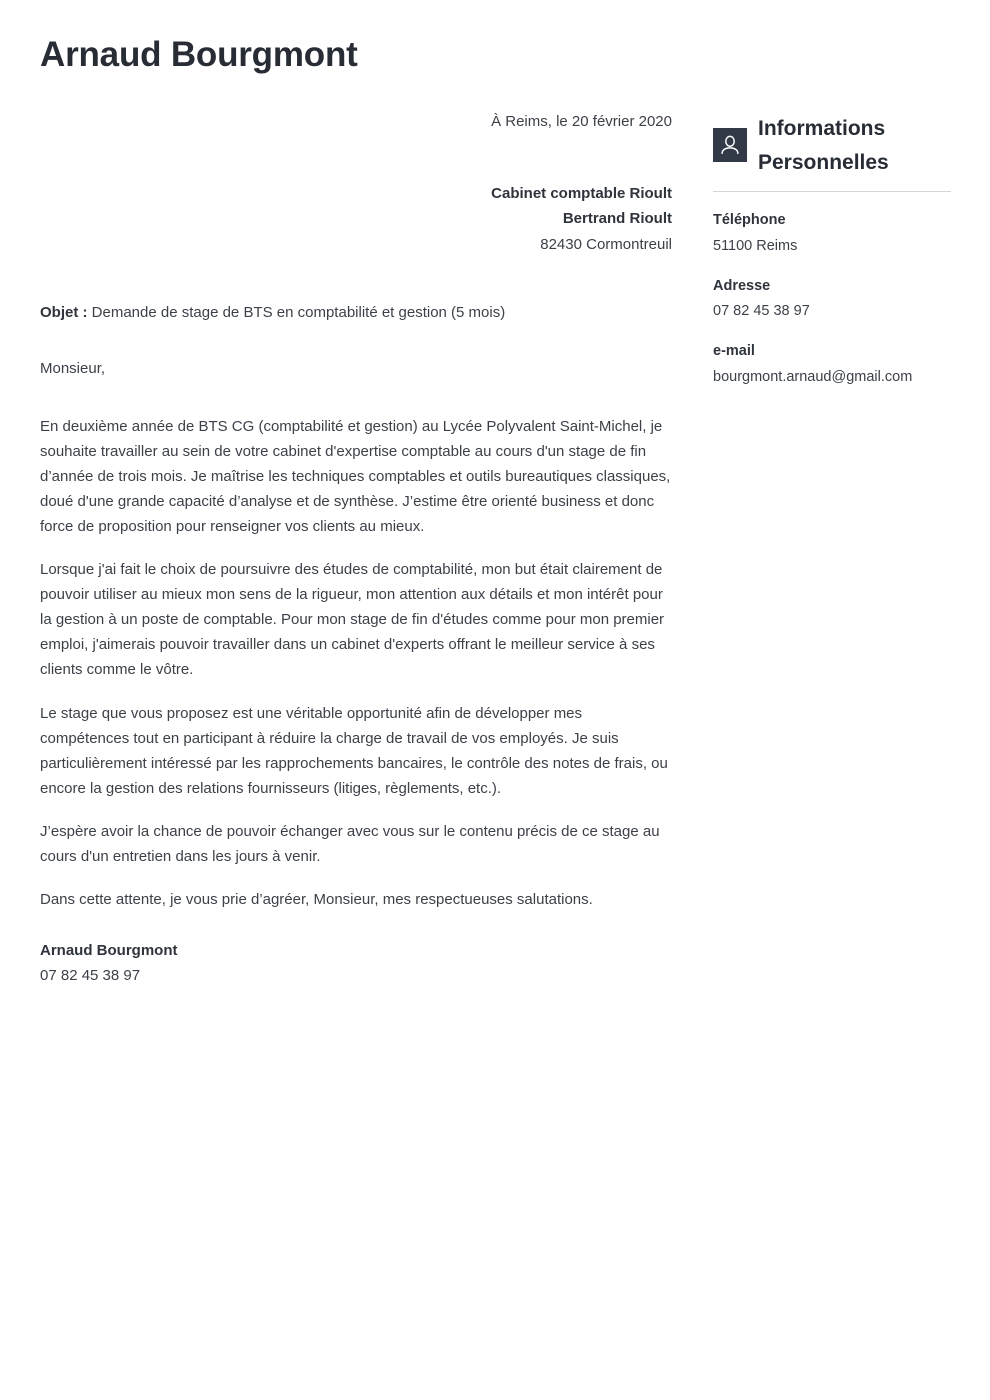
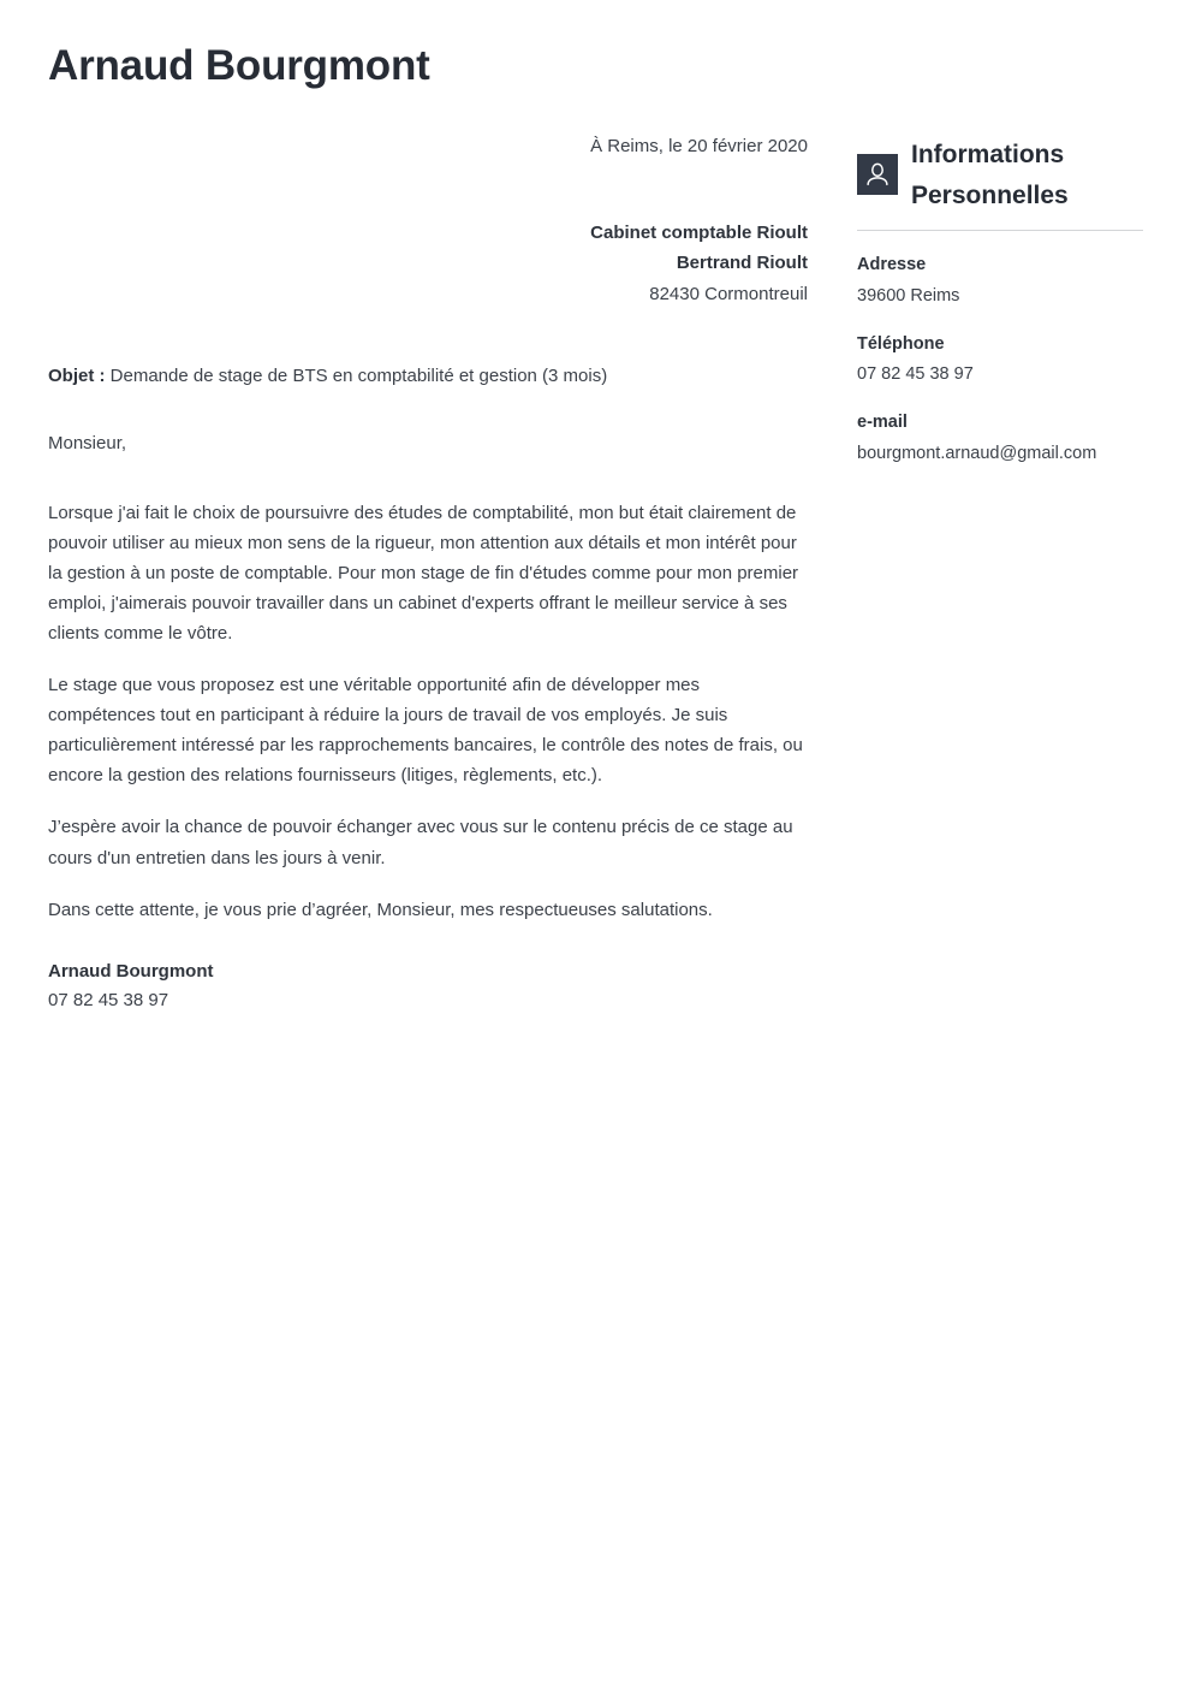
  Arnaud Bourgmont
  À Reims, le 20 février 2020
  Cabinet comptable Rioult
  Bertrand Rioult
  82430 Cormontreuil
- Objet : Demande de stage de BTS en comptabilité et gestion (5 mois)
+ Objet : Demande de stage de BTS en comptabilité et gestion (3 mois)
  Monsieur,
- En deuxième année de BTS CG (comptabilité et gestion) au Lycée Polyvalent Saint-Michel, je souhaite travailler au sein de votre cabinet d'expertise comptable au cours d'un stage de fin d’année de trois mois. Je maîtrise les techniques comptables et outils bureautiques classiques, doué d'une grande capacité d’analyse et de synthèse. J’estime être orienté business et donc force de proposition pour renseigner vos clients au mieux.
  Lorsque j'ai fait le choix de poursuivre des études de comptabilité, mon but était clairement de pouvoir utiliser au mieux mon sens de la rigueur, mon attention aux détails et mon intérêt pour la gestion à un poste de comptable. Pour mon stage de fin d'études comme pour mon premier emploi, j'aimerais pouvoir travailler dans un cabinet d'experts offrant le meilleur service à ses clients comme le vôtre.
- Le stage que vous proposez est une véritable opportunité afin de développer mes compétences tout en participant à réduire la charge de travail de vos employés. Je suis particulièrement intéressé par les rapprochements bancaires, le contrôle des notes de frais, ou encore la gestion des relations fournisseurs (litiges, règlements, etc.).
+ Le stage que vous proposez est une véritable opportunité afin de développer mes compétences tout en participant à réduire la jours de travail de vos employés. Je suis particulièrement intéressé par les rapprochements bancaires, le contrôle des notes de frais, ou encore la gestion des relations fournisseurs (litiges, règlements, etc.).
  J’espère avoir la chance de pouvoir échanger avec vous sur le contenu précis de ce stage au cours d'un entretien dans les jours à venir.
  Dans cette attente, je vous prie d’agréer, Monsieur, mes respectueuses salutations.
  Arnaud Bourgmont
  07 82 45 38 97
  Informations
  Personnelles
- Téléphone
+ Adresse
- 51100 Reims
+ 39600 Reims
- Adresse
+ Téléphone
  07 82 45 38 97
  e-mail
  bourgmont.arnaud@gmail.com
